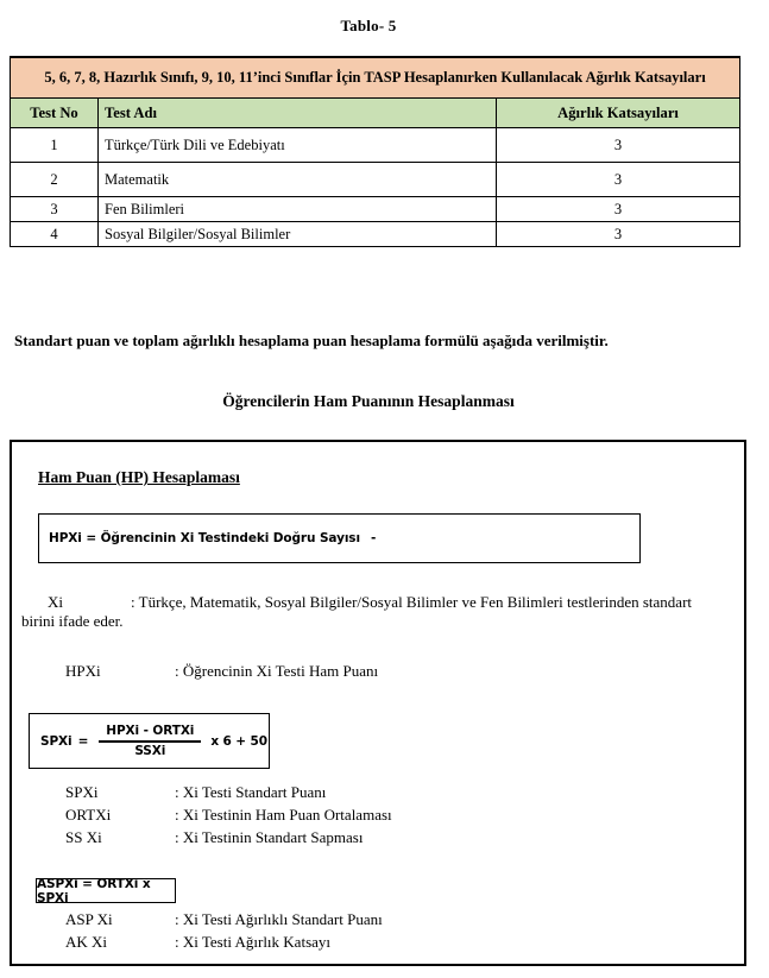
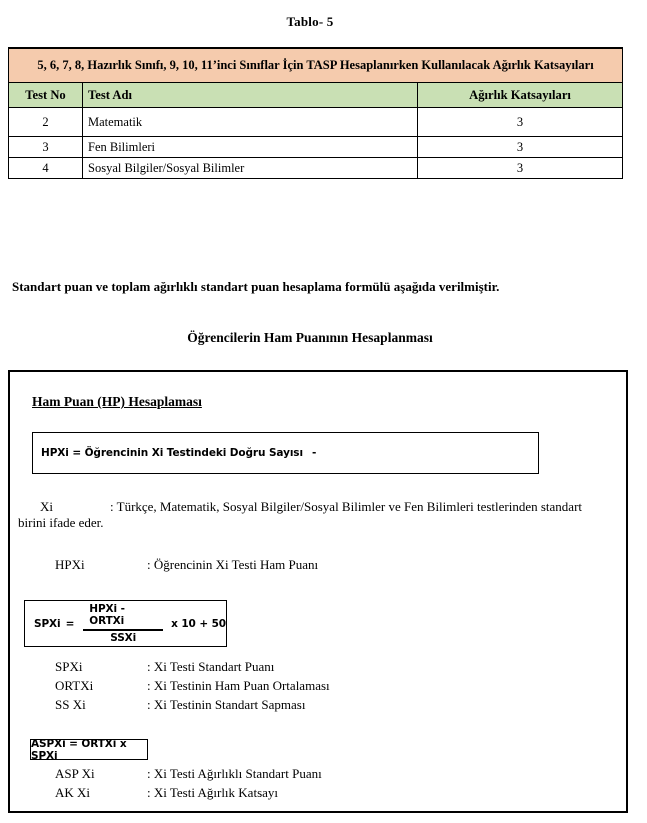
  Tablo- 5
  5, 6, 7, 8, Hazırlık Sınıfı, 9, 10, 11’inci Sınıflar İçin TASP Hesaplanırken Kullanılacak Ağırlık Katsayıları
  Test No	Test Adı	Ağırlık Katsayıları
- 1	Türkçe/Türk Dili ve Edebiyatı	3
  2	Matematik	3
  3	Fen Bilimleri	3
  4	Sosyal Bilgiler/Sosyal Bilimler	3
- Standart puan ve toplam ağırlıklı hesaplama puan hesaplama formülü aşağıda verilmiştir.
+ Standart puan ve toplam ağırlıklı standart puan hesaplama formülü aşağıda verilmiştir.
  Öğrencilerin Ham Puanının Hesaplanması
  Ham Puan (HP) Hesaplaması
  HPXi = Öğrencinin Xi Testindeki Doğru Sayısı
  -
  Xi : Türkçe, Matematik, Sosyal Bilgiler/Sosyal Bilimler ve Fen Bilimleri testlerinden standart birini ifade eder.
  HPXi : Öğrencinin Xi Testi Ham Puanı
  SPXi
  =
  HPXi - ORTXi
  SSXi
- x 6 + 50
+ x 10 + 50
  SPXi : Xi Testi Standart Puanı
  ORTXi : Xi Testinin Ham Puan Ortalaması
  SS Xi : Xi Testinin Standart Sapması
  ASPXi = ORTXi x SPXi
  ASP Xi : Xi Testi Ağırlıklı Standart Puanı
  AK Xi : Xi Testi Ağırlık Katsayı
